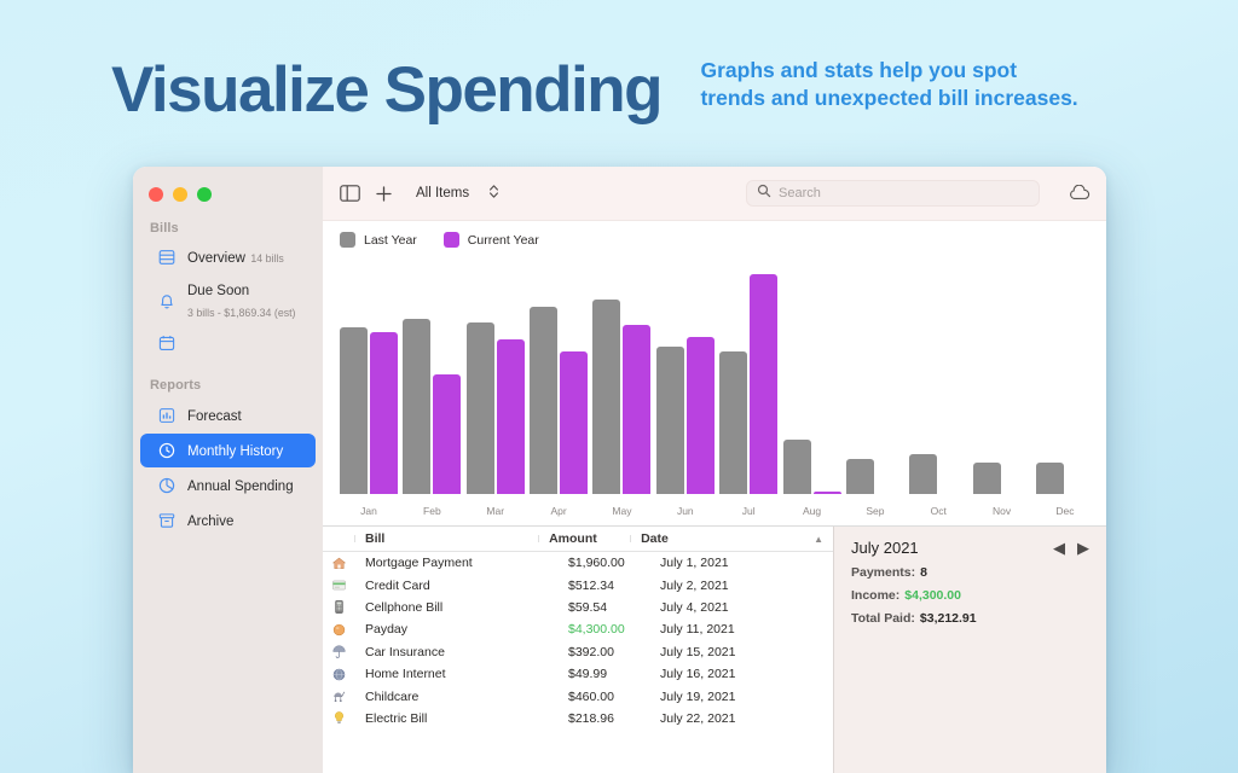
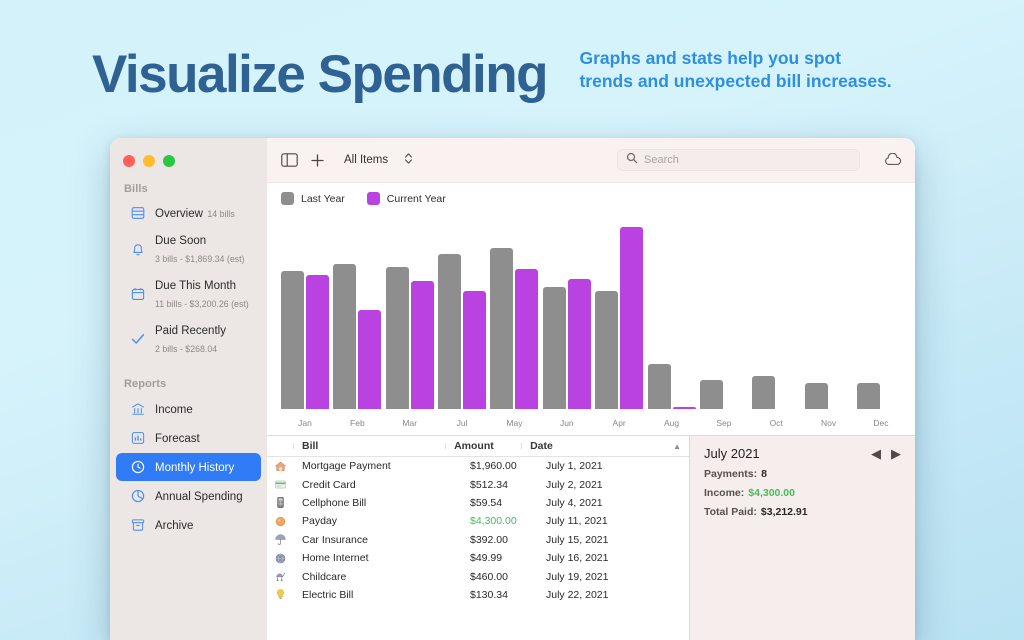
  Visualize Spending
  Graphs and stats help you spot
  trends and unexpected bill increases.
  Bills
  Overview 14 bills
  Due Soon 3 bills - $1,869.34 (est)
+ Due This Month 11 bills - $3,200.26 (est)
+ Paid Recently 2 bills - $268.04
  Reports
+ Income
  Forecast
  Monthly History
  Annual Spending
  Archive
  All Items
  Search
  Last Year
  Current Year
  Jan
  Feb
  Mar
- Apr
+ Jul
  May
  Jun
- Jul
+ Apr
  Aug
  Sep
  Oct
  Nov
  Dec
  Bill
  Amount
  Date
  ▲
  Mortgage Payment
  $1,960.00
  July 1, 2021
  Credit Card
  $512.34
  July 2, 2021
  Cellphone Bill
  $59.54
  July 4, 2021
  Payday
  $4,300.00
  July 11, 2021
  Car Insurance
  $392.00
  July 15, 2021
  Home Internet
  $49.99
  July 16, 2021
  Childcare
  $460.00
  July 19, 2021
  Electric Bill
- $218.96
+ $130.34
  July 22, 2021
  July 2021
  ◀
  ▶
  Payments: 8
  Income: $4,300.00
  Total Paid: $3,212.91
